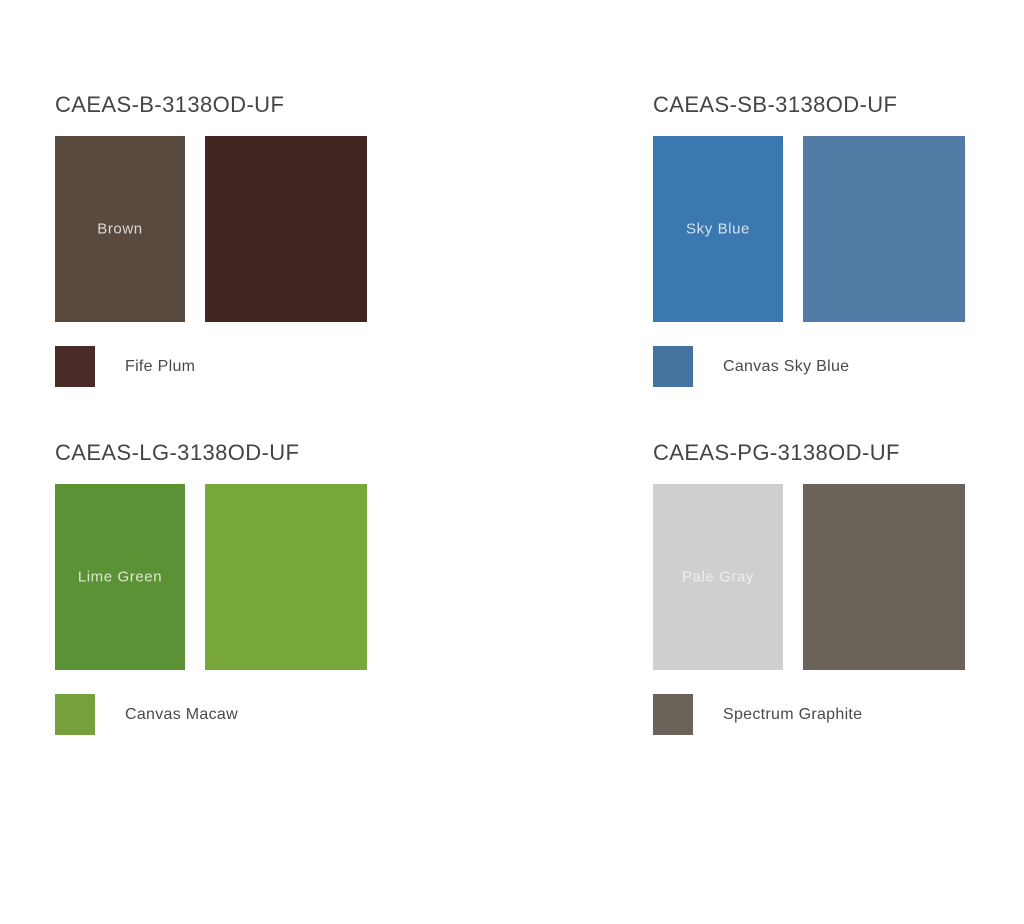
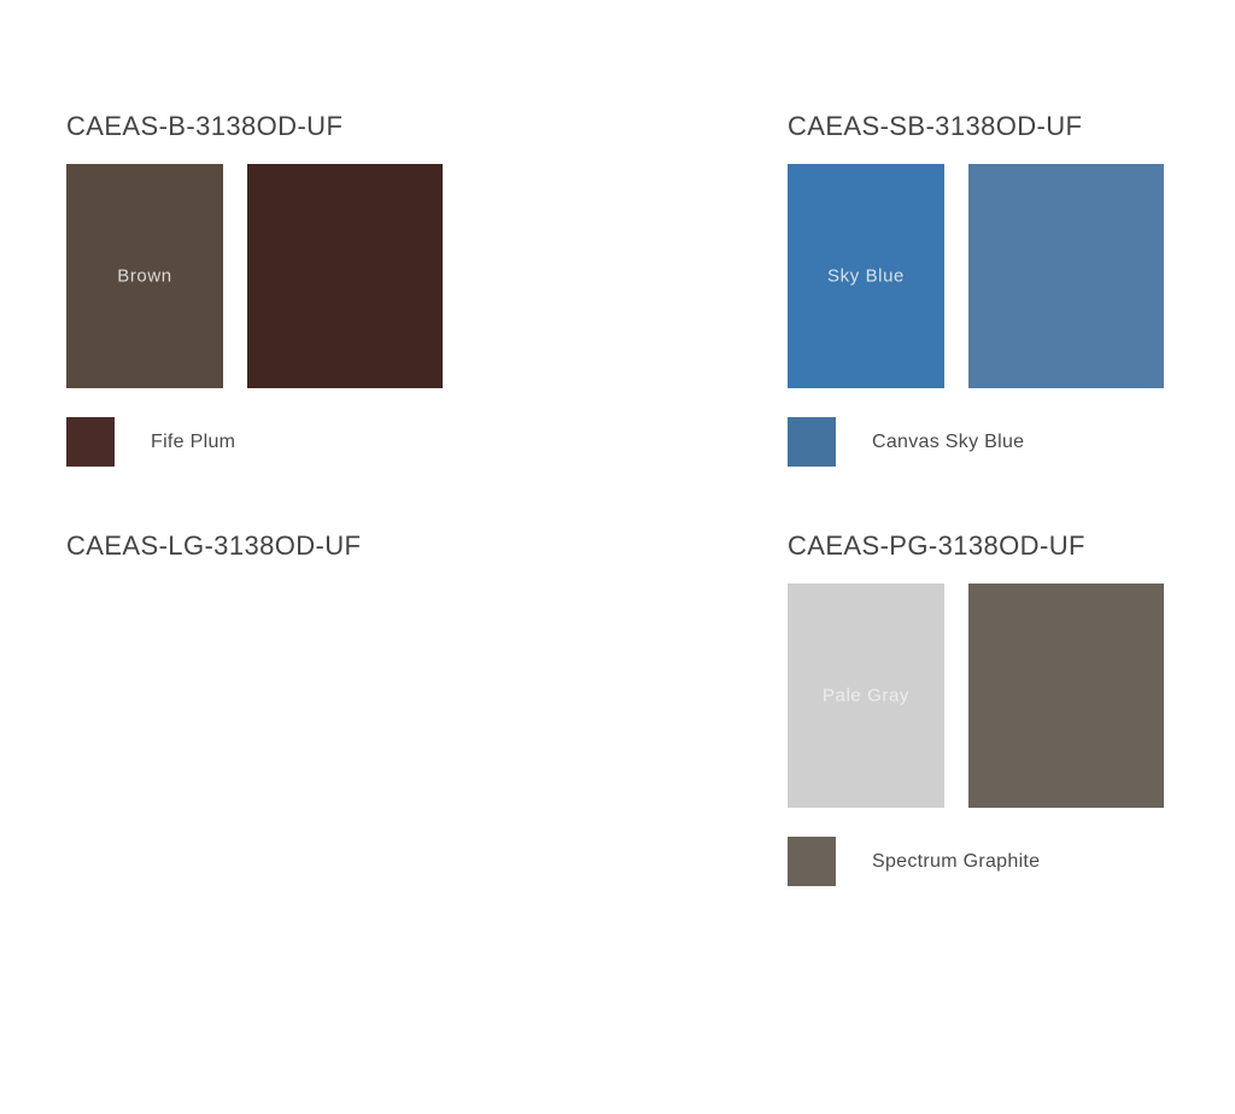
  CAEAS-B-3138OD-UF
  Brown
  Fife Plum
  CAEAS-SB-3138OD-UF
  Sky Blue
  Canvas Sky Blue
  CAEAS-LG-3138OD-UF
- Lime Green
- Canvas Macaw
  CAEAS-PG-3138OD-UF
  Pale Gray
  Spectrum Graphite
